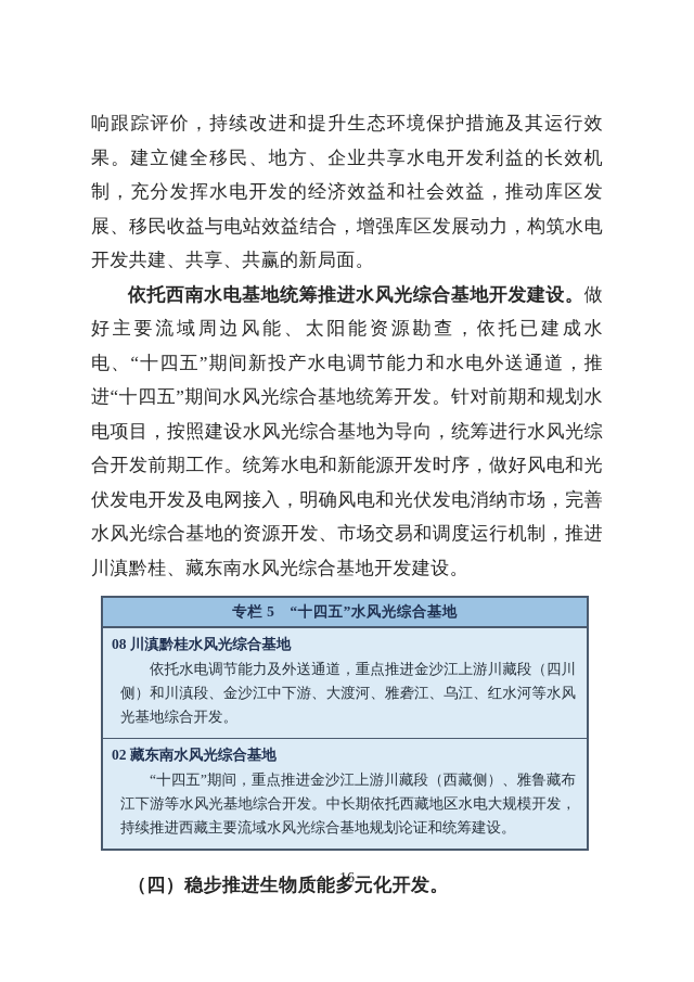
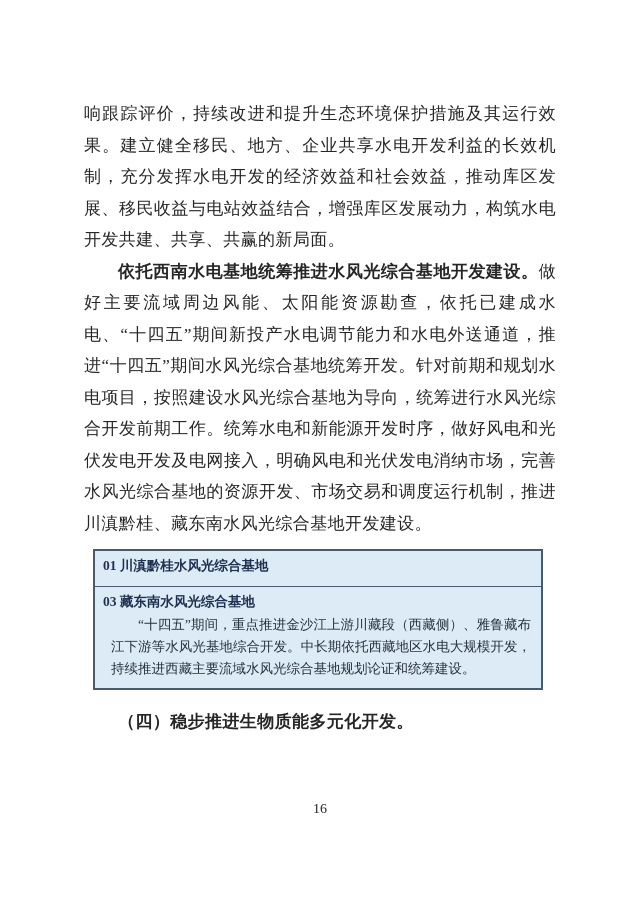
  响跟踪评价，持续改进和提升生态环境保护措施及其运行效果。建立健全移民、地方、企业共享水电开发利益的长效机制，充分发挥水电开发的经济效益和社会效益，推动库区发展、移民收益与电站效益结合，增强库区发展动力，构筑水电开发共建、共享、共赢的新局面。
  依托西南水电基地统筹推进水风光综合基地开发建设。做好主要流域周边风能、太阳能资源勘查，依托已建成水电、“十四五”期间新投产水电调节能力和水电外送通道，推进“十四五”期间水风光综合基地统筹开发。针对前期和规划水电项目，按照建设水风光综合基地为导向，统筹进行水风光综合开发前期工作。统筹水电和新能源开发时序，做好风电和光伏发电开发及电网接入，明确风电和光伏发电消纳市场，完善水风光综合基地的资源开发、市场交易和调度运行机制，推进川滇黔桂、藏东南水风光综合基地开发建设。
- 专栏 5 “十四五”水风光综合基地
- 08 川滇黔桂水风光综合基地
+ 01 川滇黔桂水风光综合基地
- 依托水电调节能力及外送通道，重点推进金沙江上游川藏段（四川侧）和川滇段、金沙江中下游、大渡河、雅砻江、乌江、红水河等水风光基地综合开发。
- 02 藏东南水风光综合基地
+ 03 藏东南水风光综合基地
  “十四五”期间，重点推进金沙江上游川藏段（西藏侧）、雅鲁藏布江下游等水风光基地综合开发。中长期依托西藏地区水电大规模开发，持续推进西藏主要流域水风光综合基地规划论证和统筹建设。
  （四）稳步推进生物质能多元化开发。
  16
